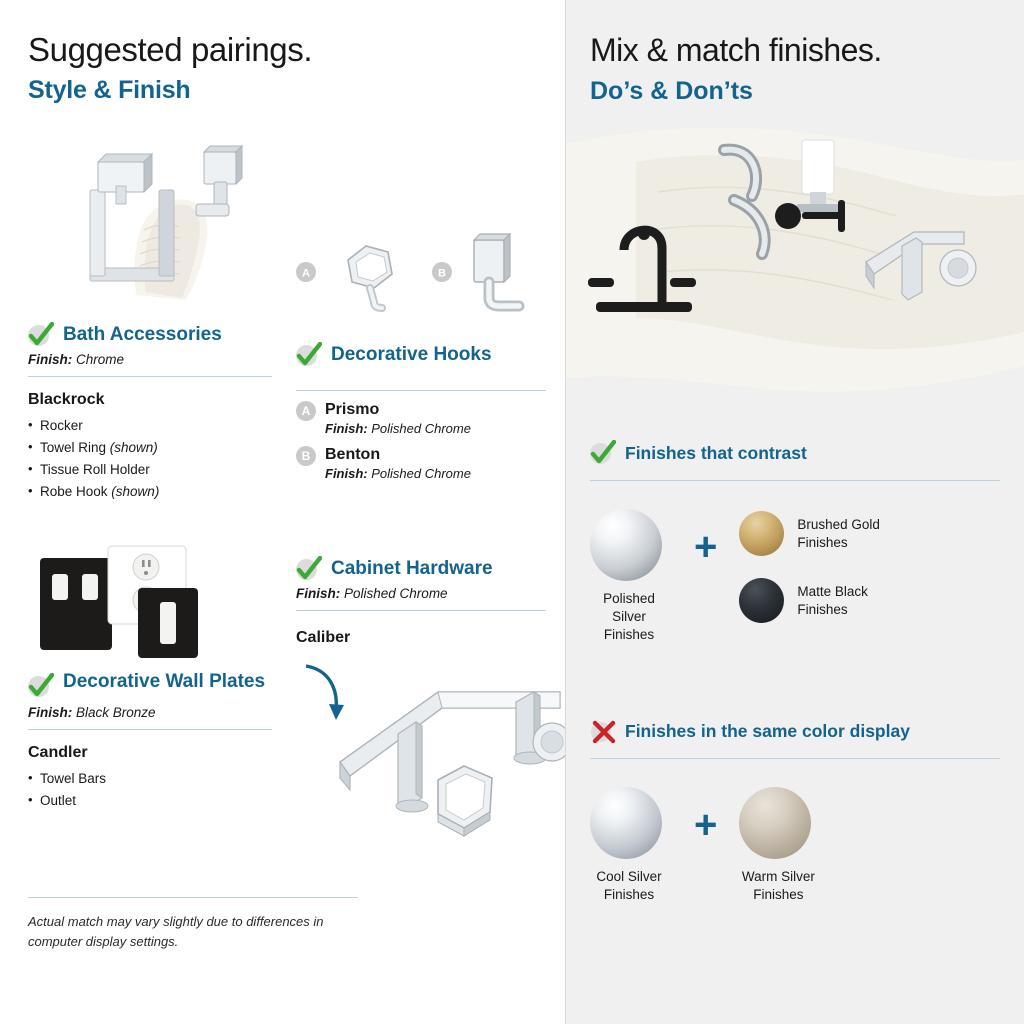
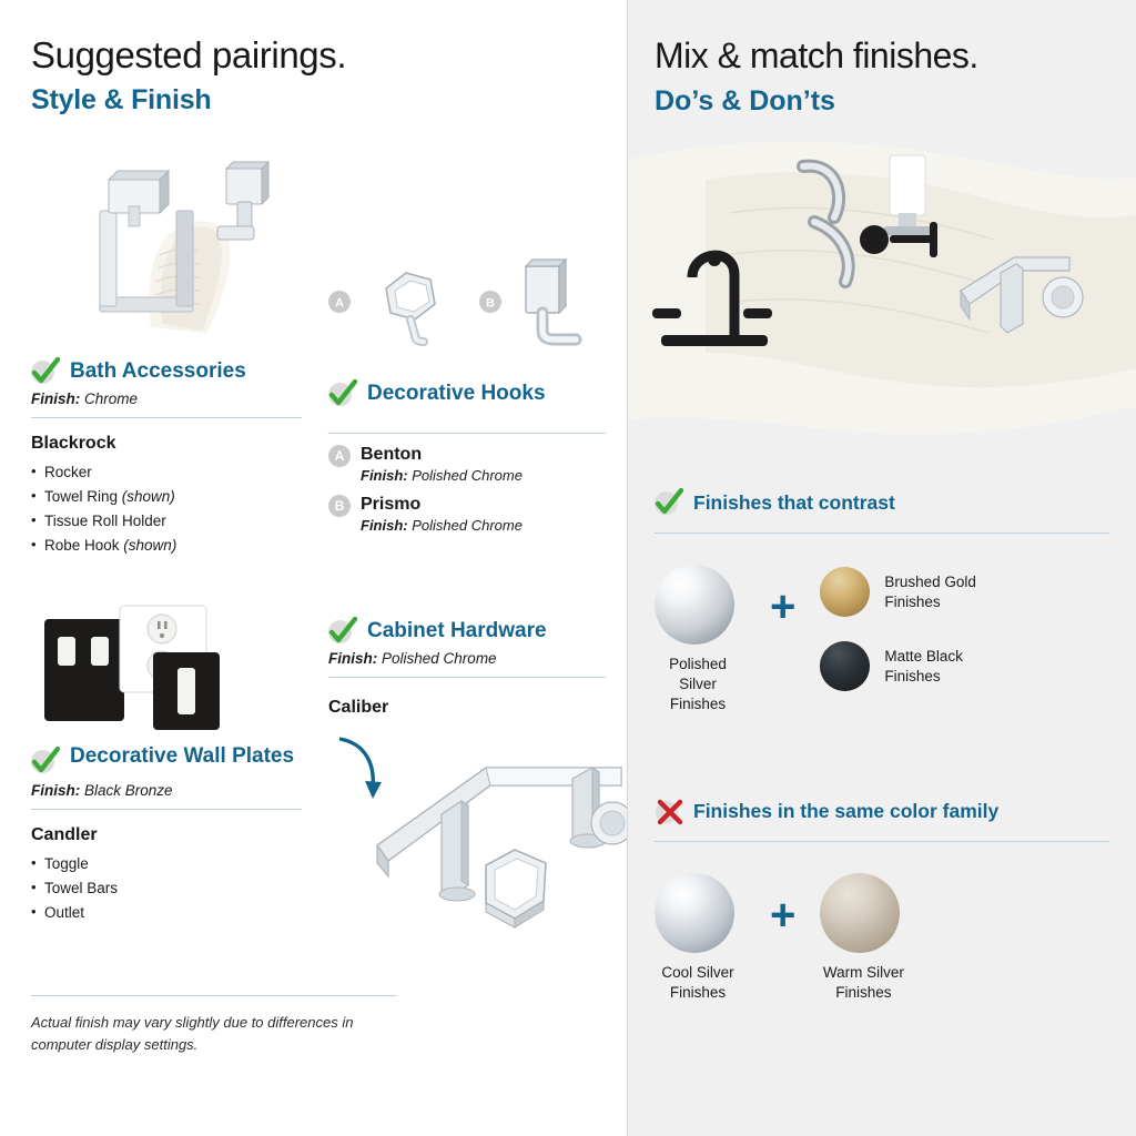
  Suggested pairings.
  Style & Finish
  Bath Accessories
  Finish: Chrome
  Blackrock
  Rocker
  Towel Ring (shown)
  Tissue Roll Holder
  Robe Hook (shown)
  Decorative Wall Plates
  Finish: Black Bronze
  Candler
+ Toggle
  Towel Bars
  Outlet
- Actual match may vary slightly due to differences in computer display settings.
+ Actual finish may vary slightly due to differences in computer display settings.
  A
  B
  Decorative Hooks
  A
- Prismo
+ Benton
  Finish: Polished Chrome
  B
- Benton
+ Prismo
  Finish: Polished Chrome
  Cabinet Hardware
  Finish: Polished Chrome
  Caliber
  Mix & match finishes.
  Do’s & Don’ts
  Finishes that contrast
  Polished Silver
  Finishes
  +
  Brushed Gold
  Finishes
  Matte Black
  Finishes
- Finishes in the same color display
+ Finishes in the same color family
  Cool Silver
  Finishes
  +
  Warm Silver
  Finishes
